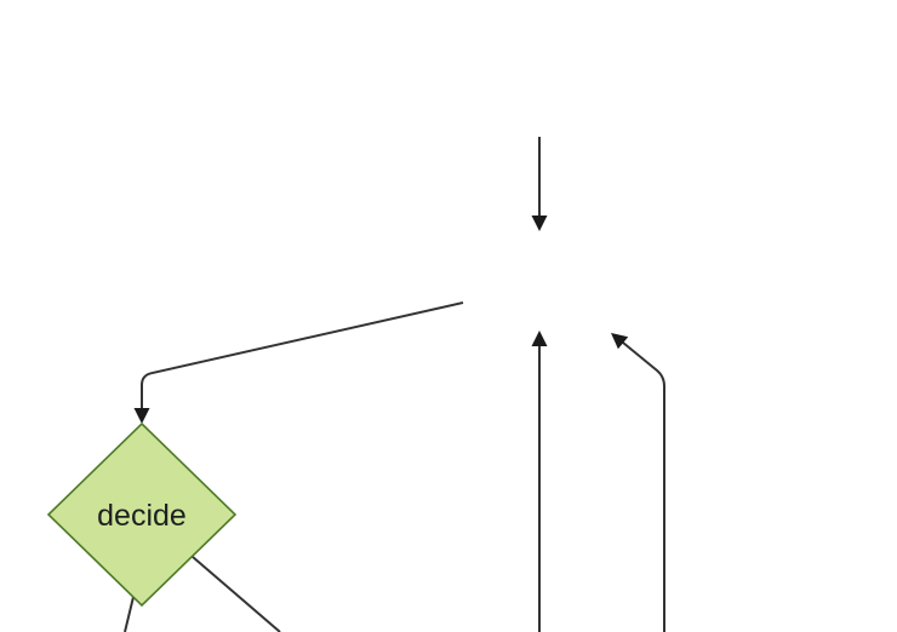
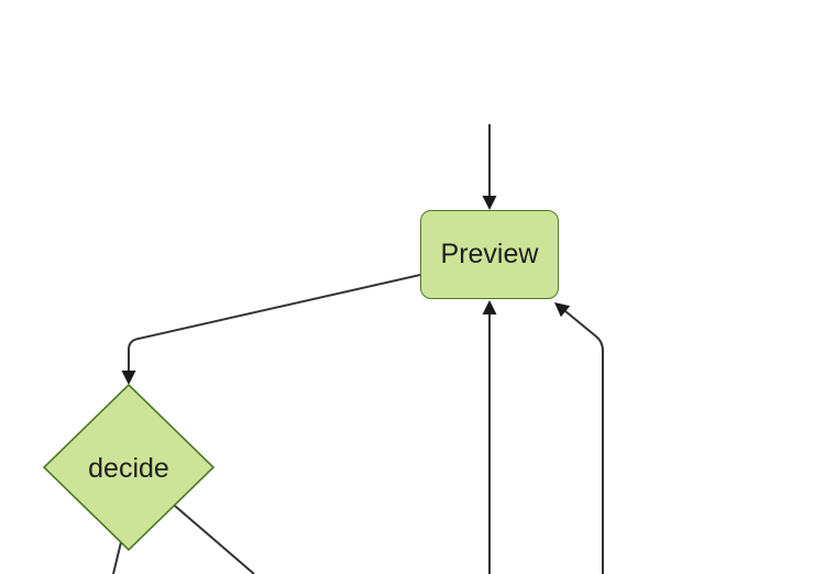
+ Preview
  decide
